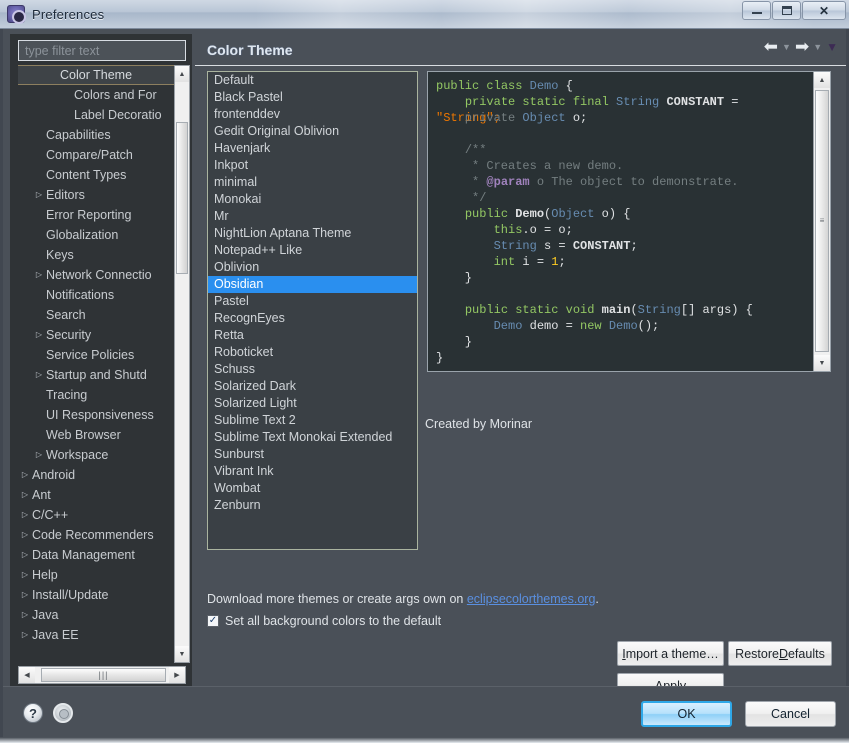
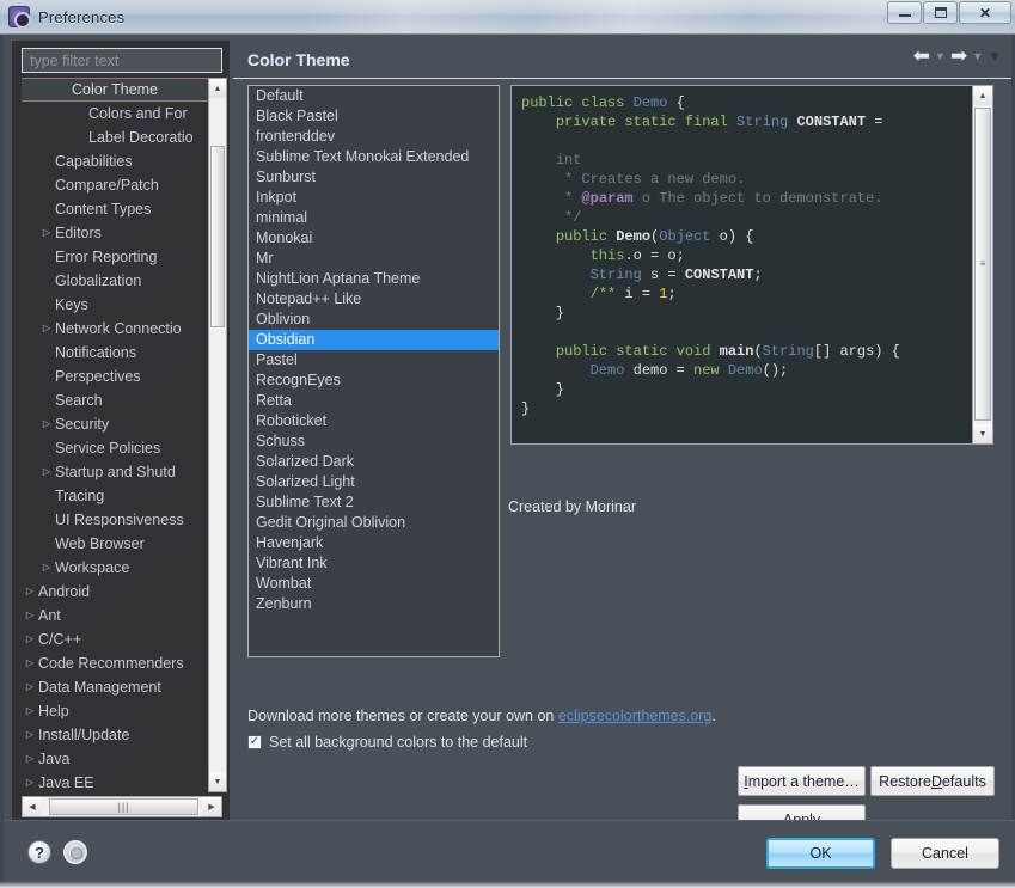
  Preferences
  ✕
  type filter text
  Color Theme
  Colors and For
  Label Decoratio
  Capabilities
  Compare/Patch
  Content Types
  ▷
  Editors
  Error Reporting
  Globalization
  Keys
  ▷
  Network Connectio
  Notifications
+ Perspectives
  Search
  ▷
  Security
  Service Policies
  ▷
  Startup and Shutd
  Tracing
  UI Responsiveness
  Web Browser
  ▷
  Workspace
  ▷
  Android
  ▷
  Ant
  ▷
  C/C++
  ▷
  Code Recommenders
  ▷
  Data Management
  ▷
  Help
  ▷
  Install/Update
  ▷
  Java
  ▷
  Java EE
  |||
  Color Theme
  ⬅
  ▼
  ➡
  ▼
  ▼
  Default
  Black Pastel
  frontenddev
- Gedit Original Oblivion
+ Sublime Text Monokai Extended
- Havenjark
+ Sunburst
  Inkpot
  minimal
  Monokai
  Mr
  NightLion Aptana Theme
  Notepad++ Like
  Oblivion
  Obsidian
  Pastel
  RecognEyes
  Retta
  Roboticket
  Schuss
  Solarized Dark
  Solarized Light
  Sublime Text 2
- Sublime Text Monokai Extended
+ Gedit Original Oblivion
- Sunburst
+ Havenjark
  Vibrant Ink
  Wombat
  Zenburn
  public class Demo {
  private static final String CONSTANT =
- "String";
- private Object o;
- /**
+ int
  * Creates a new demo.
  * @param o The object to demonstrate.
  */
  public Demo(Object o) {
  this.o = o;
  String s = CONSTANT;
- int i = 1;
+ /** i = 1;
  }
  public static void main(String[] args) {
  Demo demo = new Demo();
  }
  }
  ≡
  Created by Morinar
- Download more themes or create args own on eclipsecolorthemes.org.
+ Download more themes or create your own on eclipsecolorthemes.org.
  ✓
  Set all background colors to the default
  I
  mport a theme…
  Restore
  D
  efaults
  ?
  OK
  Cancel
